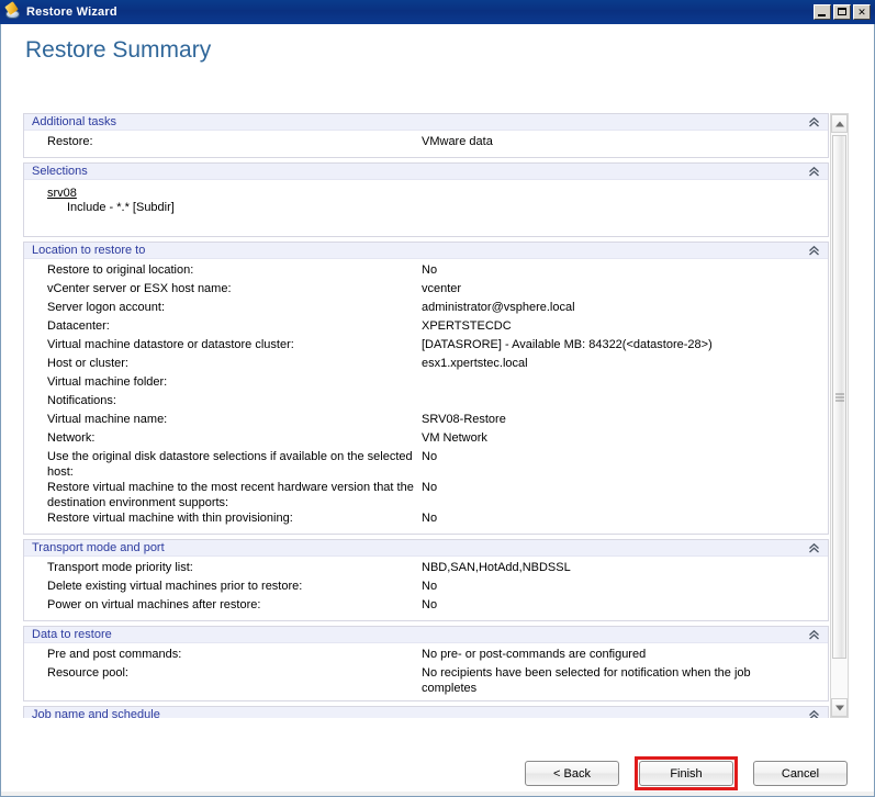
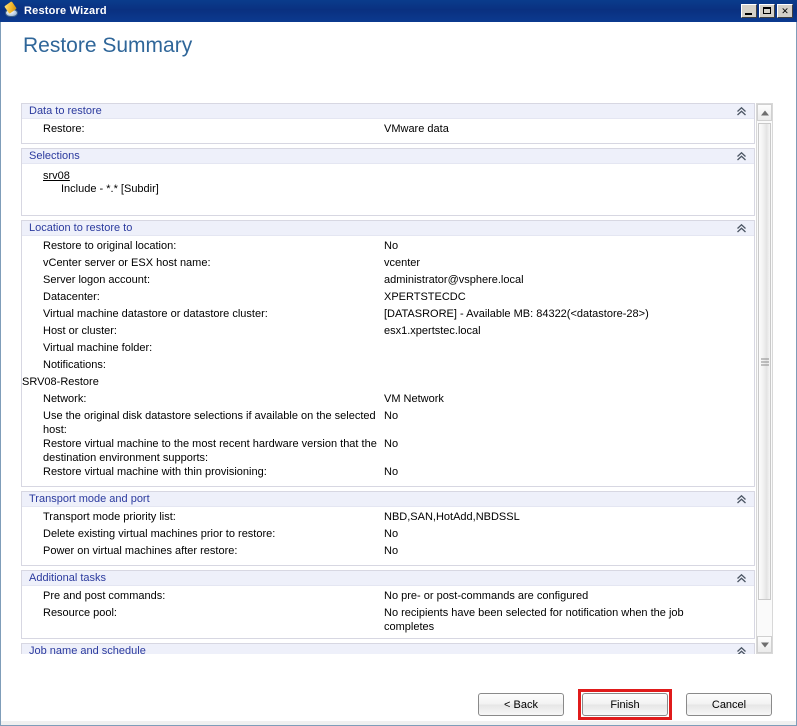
  Restore Wizard
  ✕
  Restore Summary
- Additional tasks
+ Data to restore
  Restore:
  VMware data
  Selections
  srv08
  Include - *.* [Subdir]
  Location to restore to
  Restore to original location:
  No
  vCenter server or ESX host name:
  vcenter
  Server logon account:
  administrator@vsphere.local
  Datacenter:
  XPERTSTECDC
  Virtual machine datastore or datastore cluster:
  [DATASRORE] - Available MB: 84322(<datastore-28>)
  Host or cluster:
  esx1.xpertstec.local
  Virtual machine folder:
  Notifications:
- Virtual machine name:
  SRV08-Restore
  Network:
  VM Network
  Use the original disk datastore selections if available on the selected host:
  No
  Restore virtual machine to the most recent hardware version that the destination environment supports:
  No
  Restore virtual machine with thin provisioning:
  No
  Transport mode and port
  Transport mode priority list:
  NBD,SAN,HotAdd,NBDSSL
  Delete existing virtual machines prior to restore:
  No
  Power on virtual machines after restore:
  No
- Data to restore
+ Additional tasks
  Pre and post commands:
  No pre- or post-commands are configured
  Resource pool:
  No recipients have been selected for notification when the job completes
  Job name and schedule
  < Back
  Finish
  Cancel
